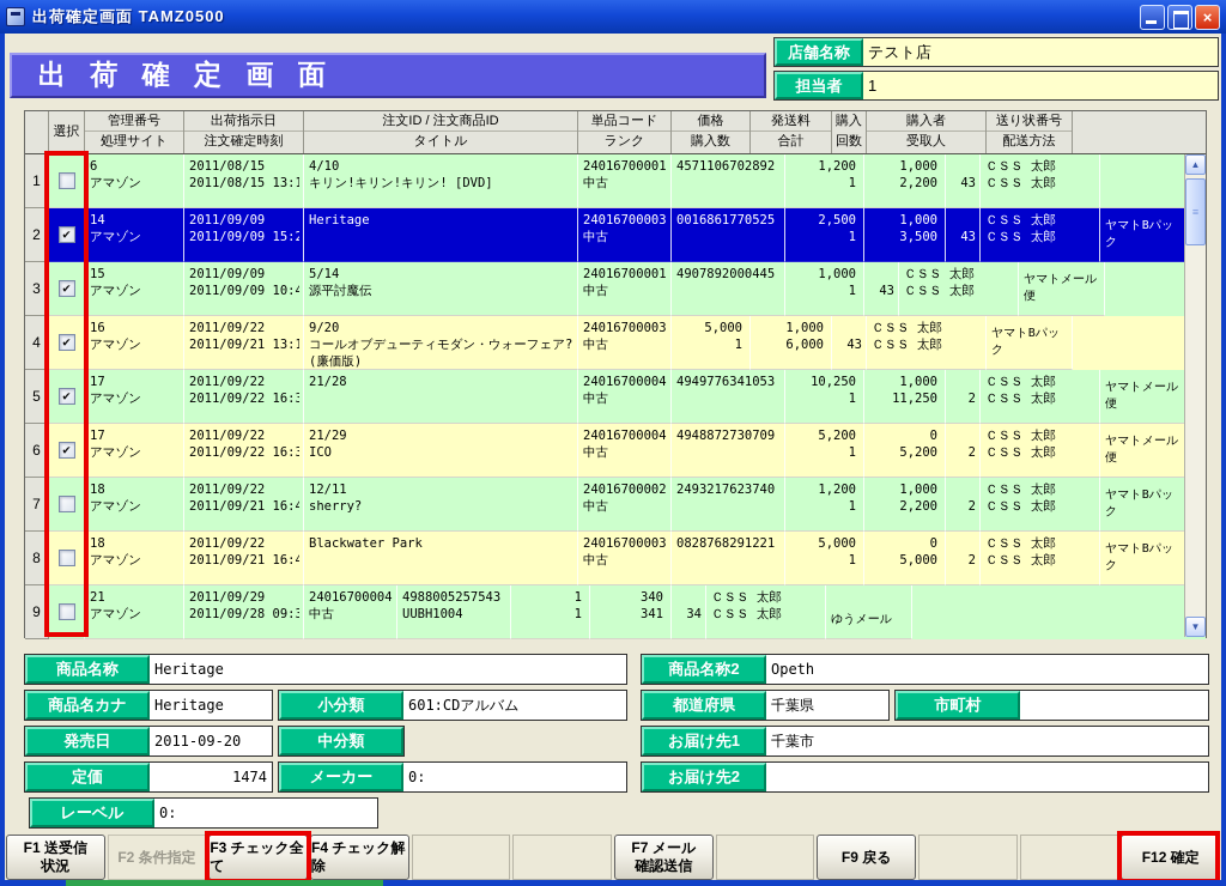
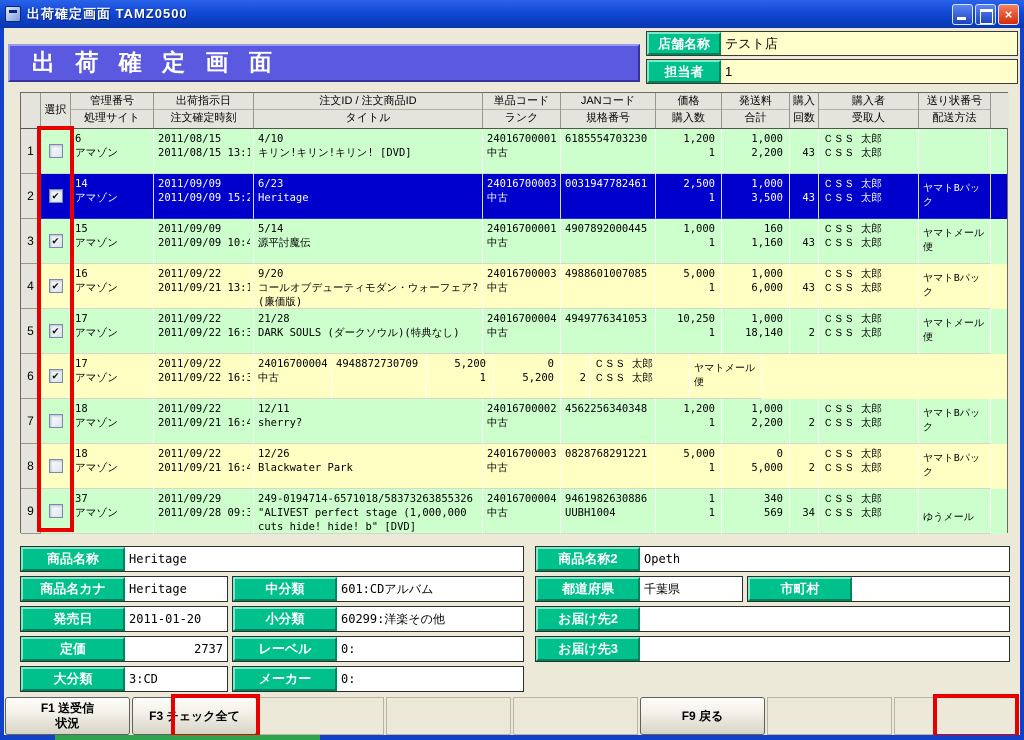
  出荷確定画面 TAMZ0500
  ×
  出 荷 確 定 画 面
  店舗名称
  テスト店
  担当者
  1
  選択
  管理番号
  処理サイト
  出荷指示日
  注文確定時刻
  注文ID / 注文商品ID
  タイトル
  単品コード
  ランク
+ JANコード
+ 規格番号
  価格
  購入数
  発送料
  合計
  購入
  回数
  購入者
  受取人
  送り状番号
  配送方法
  1
  6
  アマゾン
  2011/08/15
  2011/08/15 13:1
  4/10
  キリン!キリン!キリン! [DVD]
  24016700001
  中古
- 4571106702892
+ 6185554703230
  1,200
  1
  1,000
  2,200
  43
  ＣＳＳ 太郎
  ＣＳＳ 太郎
  2
  ✔
  14
  アマゾン
  2011/09/09
  2011/09/09 15:2
+ 6/23
  Heritage
  24016700003
  中古
- 0016861770525
+ 0031947782461
  2,500
  1
  1,000
  3,500
  43
  ＣＳＳ 太郎
  ＣＳＳ 太郎
  ヤマトBパック
  3
  ✔
  15
  アマゾン
  2011/09/09
  2011/09/09 10:4
  5/14
  源平討魔伝
  24016700001
  中古
  4907892000445
  1,000
  1
+ 160
+ 1,160
  43
  ＣＳＳ 太郎
  ＣＳＳ 太郎
  ヤマトメール便
  4
  ✔
  16
  アマゾン
  2011/09/22
  2011/09/21 13:1
  9/20
  コールオブデューティモダン・ウォーフェア?(廉価版)
  24016700003
  中古
+ 4988601007085
  5,000
  1
  1,000
  6,000
  43
  ＣＳＳ 太郎
  ＣＳＳ 太郎
  ヤマトBパック
  5
  ✔
  17
  アマゾン
  2011/09/22
  2011/09/22 16:3
  21/28
+ DARK SOULS (ダークソウル)(特典なし)
  24016700004
  中古
  4949776341053
  10,250
  1
  1,000
- 11,250
+ 18,140
  2
  ＣＳＳ 太郎
  ＣＳＳ 太郎
  ヤマトメール便
  6
  ✔
  17
  アマゾン
  2011/09/22
  2011/09/22 16:3
- 21/29
- ICO
  24016700004
  中古
  4948872730709
  5,200
  1
  0
  5,200
  2
  ＣＳＳ 太郎
  ＣＳＳ 太郎
  ヤマトメール便
  7
  18
  アマゾン
  2011/09/22
  2011/09/21 16:4
  12/11
  sherry?
  24016700002
  中古
- 2493217623740
+ 4562256340348
  1,200
  1
  1,000
  2,200
  2
  ＣＳＳ 太郎
  ＣＳＳ 太郎
  ヤマトBパック
  8
  18
  アマゾン
  2011/09/22
  2011/09/21 16:4
+ 12/26
  Blackwater Park
  24016700003
  中古
  0828768291221
  5,000
  1
  0
  5,000
  2
  ＣＳＳ 太郎
  ＣＳＳ 太郎
  ヤマトBパック
  9
- 21
+ 37
  アマゾン
  2011/09/29
  2011/09/28 09:3
+ 249-0194714-6571018/58373263855326
+ "ALIVEST perfect stage (1,000,000 cuts hide! hide! b" [DVD]
  24016700004
  中古
- 4988005257543
+ 9461982630886
  UUBH1004
  1
  1
  340
- 341
+ 569
  34
  ＣＳＳ 太郎
  ＣＳＳ 太郎
  ゆうメール
- ▲
- ≡
- ▼
  商品名称
  Heritage
  商品名カナ
  Heritage
- 小分類
+ 中分類
  601:CDアルバム
  発売日
- 2011-09-20
+ 2011-01-20
- 中分類
+ 小分類
+ 60299:洋楽その他
  定価
- 1474
+ 2737
- メーカー
+ レーベル
  0:
+ 大分類
+ 3:CD
- レーベル
+ メーカー
  0:
  商品名称2
  Opeth
  都道府県
  千葉県
  市町村
- お届け先1
- 千葉市
  お届け先2
+ お届け先3
  F1 送受信
  状況
- F2 条件指定
  F3 チェック全て
- F4 チェック解除
- F7 メール
- 確認送信
  F9 戻る
- F12 確定
